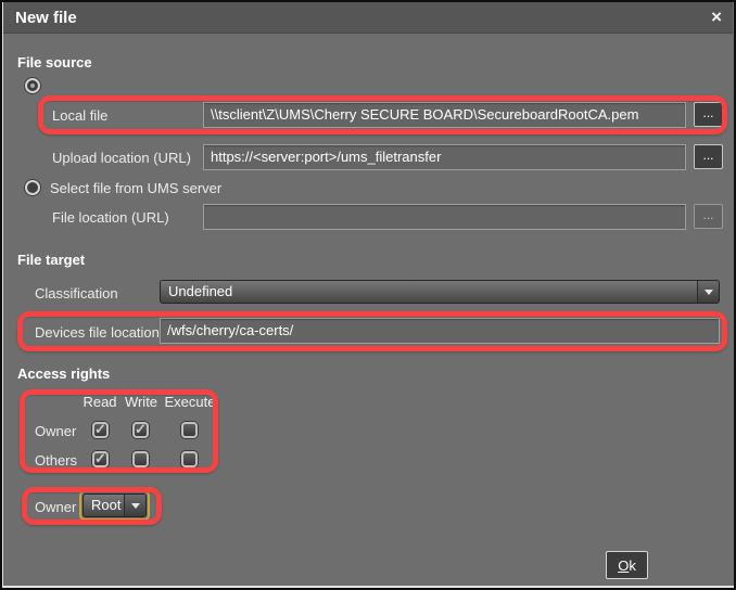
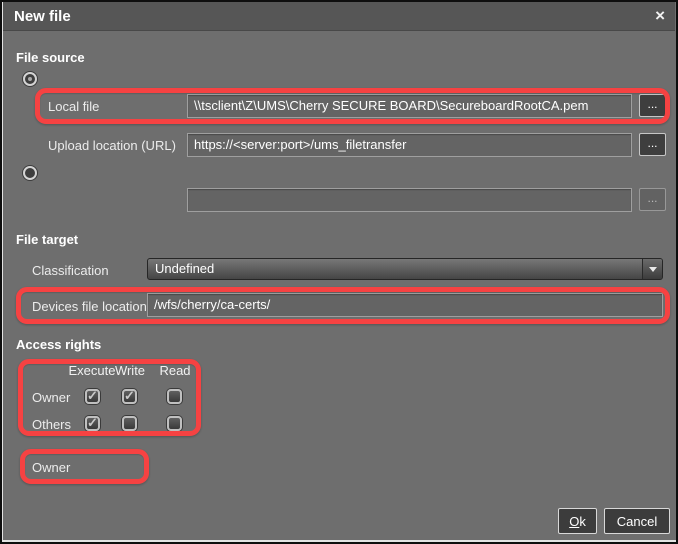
  New file
  ×
  File source
  Local file
  \\tsclient\Z\UMS\Cherry SECURE BOARD\SecureboardRootCA.pem
  ...
  Upload location (URL)
  https://<server:port>/ums_filetransfer
  ...
- Select file from UMS server
- File location (URL)
  ...
  File target
  Classification
  Undefined
  Devices file location
  /wfs/cherry/ca-certs/
  Access rights
- Read
+ Execute
  Write
- Execute
+ Read
  Owner
  Others
  Owner
- Root
  Ok
+ Cancel
